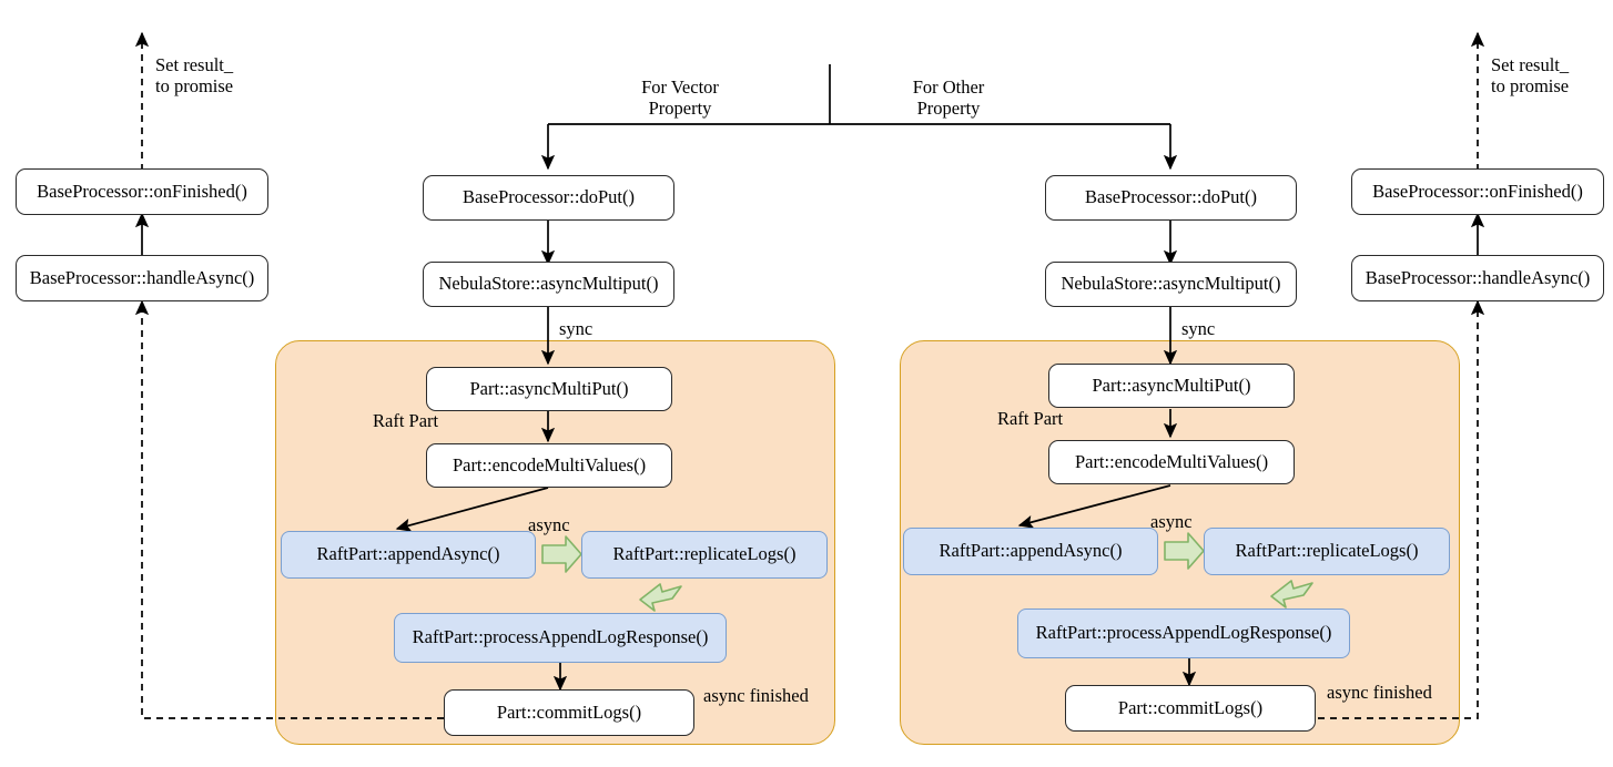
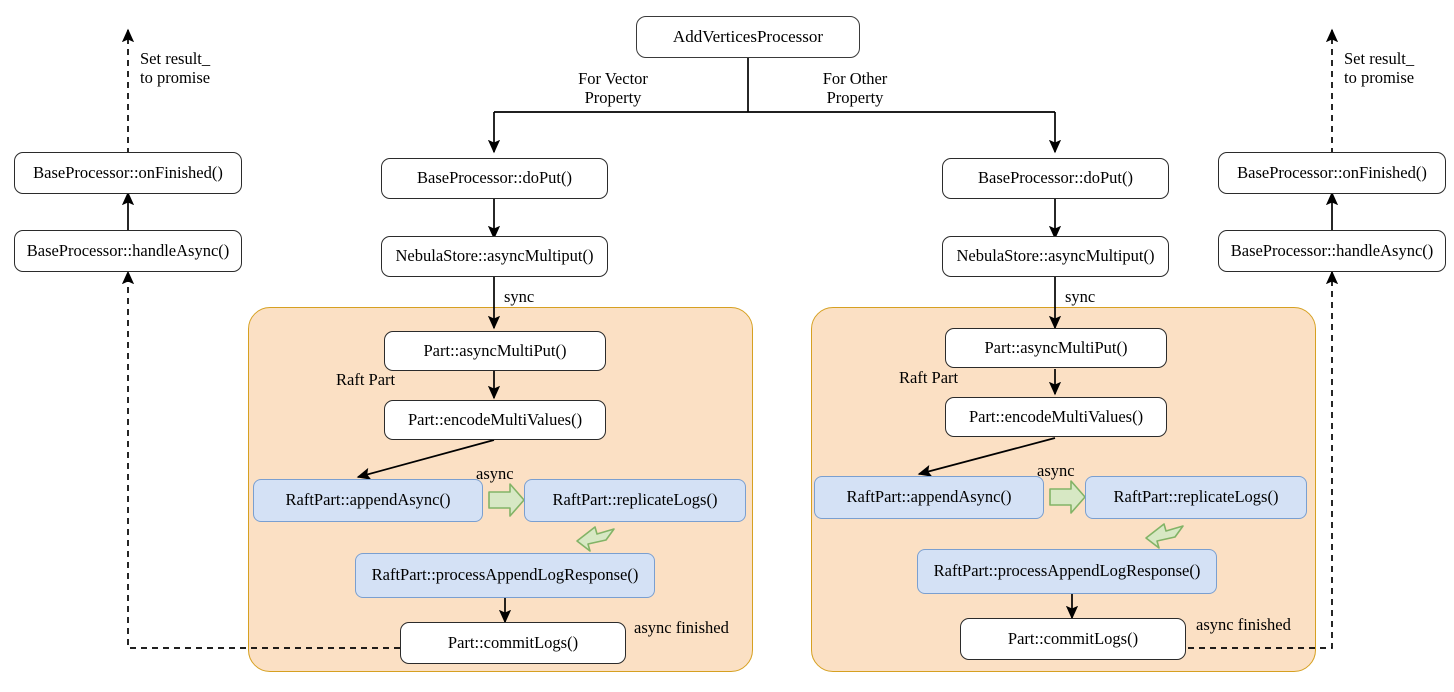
+ AddVerticesProcessor
  For Vector
  Property
  For Other
  Property
  Set result_
  to promise
  BaseProcessor::onFinished()
  BaseProcessor::handleAsync()
  Set result_
  to promise
  BaseProcessor::onFinished()
  BaseProcessor::handleAsync()
  BaseProcessor::doPut()
  NebulaStore::asyncMultiput()
  sync
  Part::asyncMultiPut()
  Part::encodeMultiValues()
  async
  RaftPart::appendAsync()
  RaftPart::replicateLogs()
  RaftPart::processAppendLogResponse()
  Part::commitLogs()
  Raft Part
  async finished
  BaseProcessor::doPut()
  NebulaStore::asyncMultiput()
  sync
  Part::asyncMultiPut()
  Part::encodeMultiValues()
  async
  RaftPart::appendAsync()
  RaftPart::replicateLogs()
  RaftPart::processAppendLogResponse()
  Part::commitLogs()
  Raft Part
  async finished
